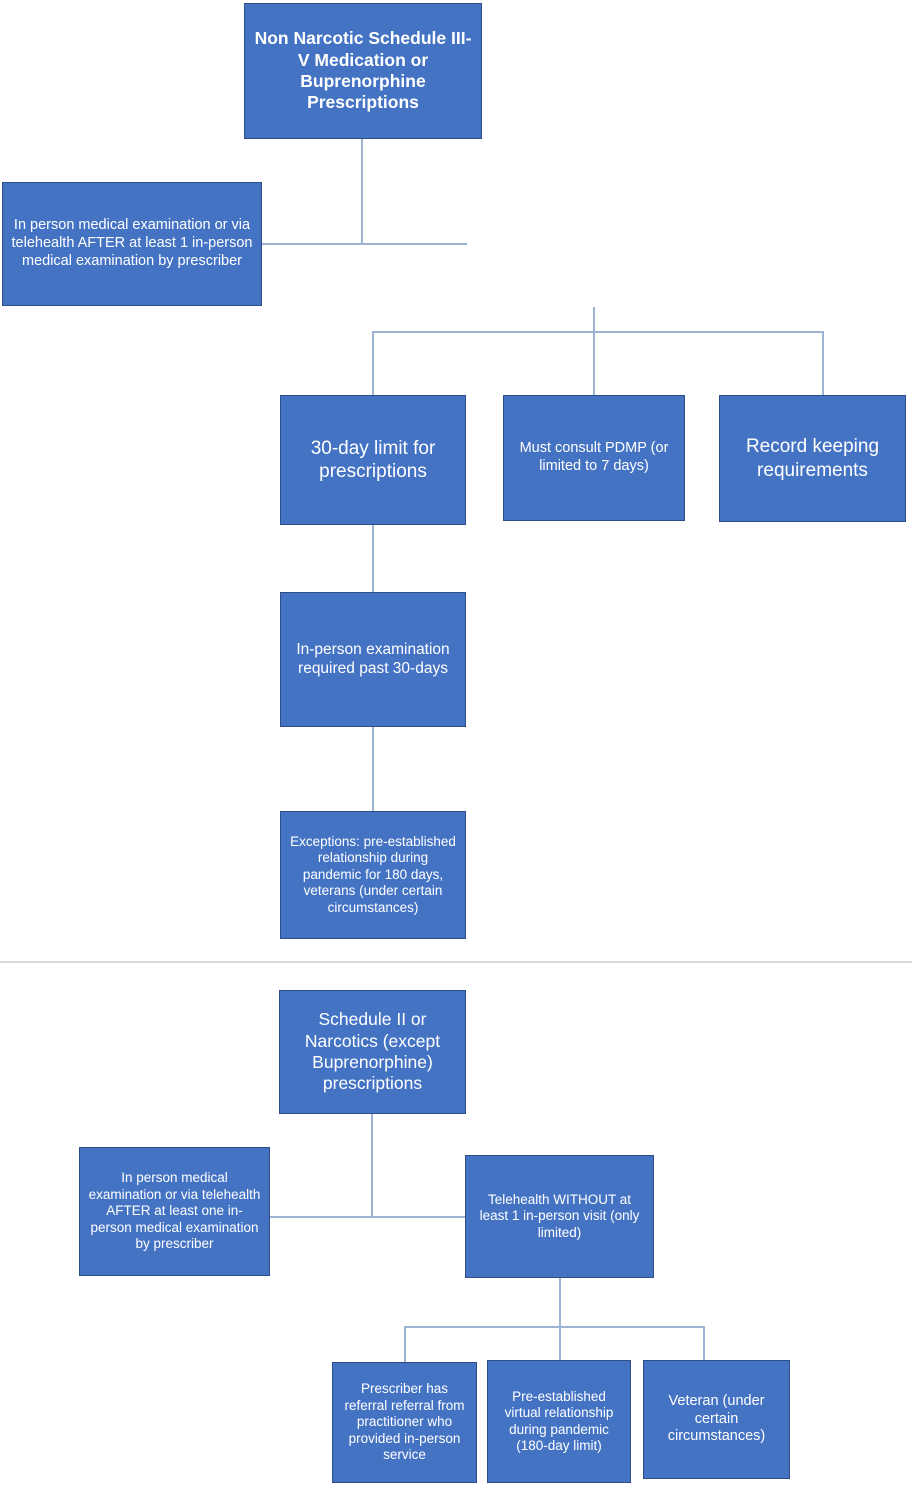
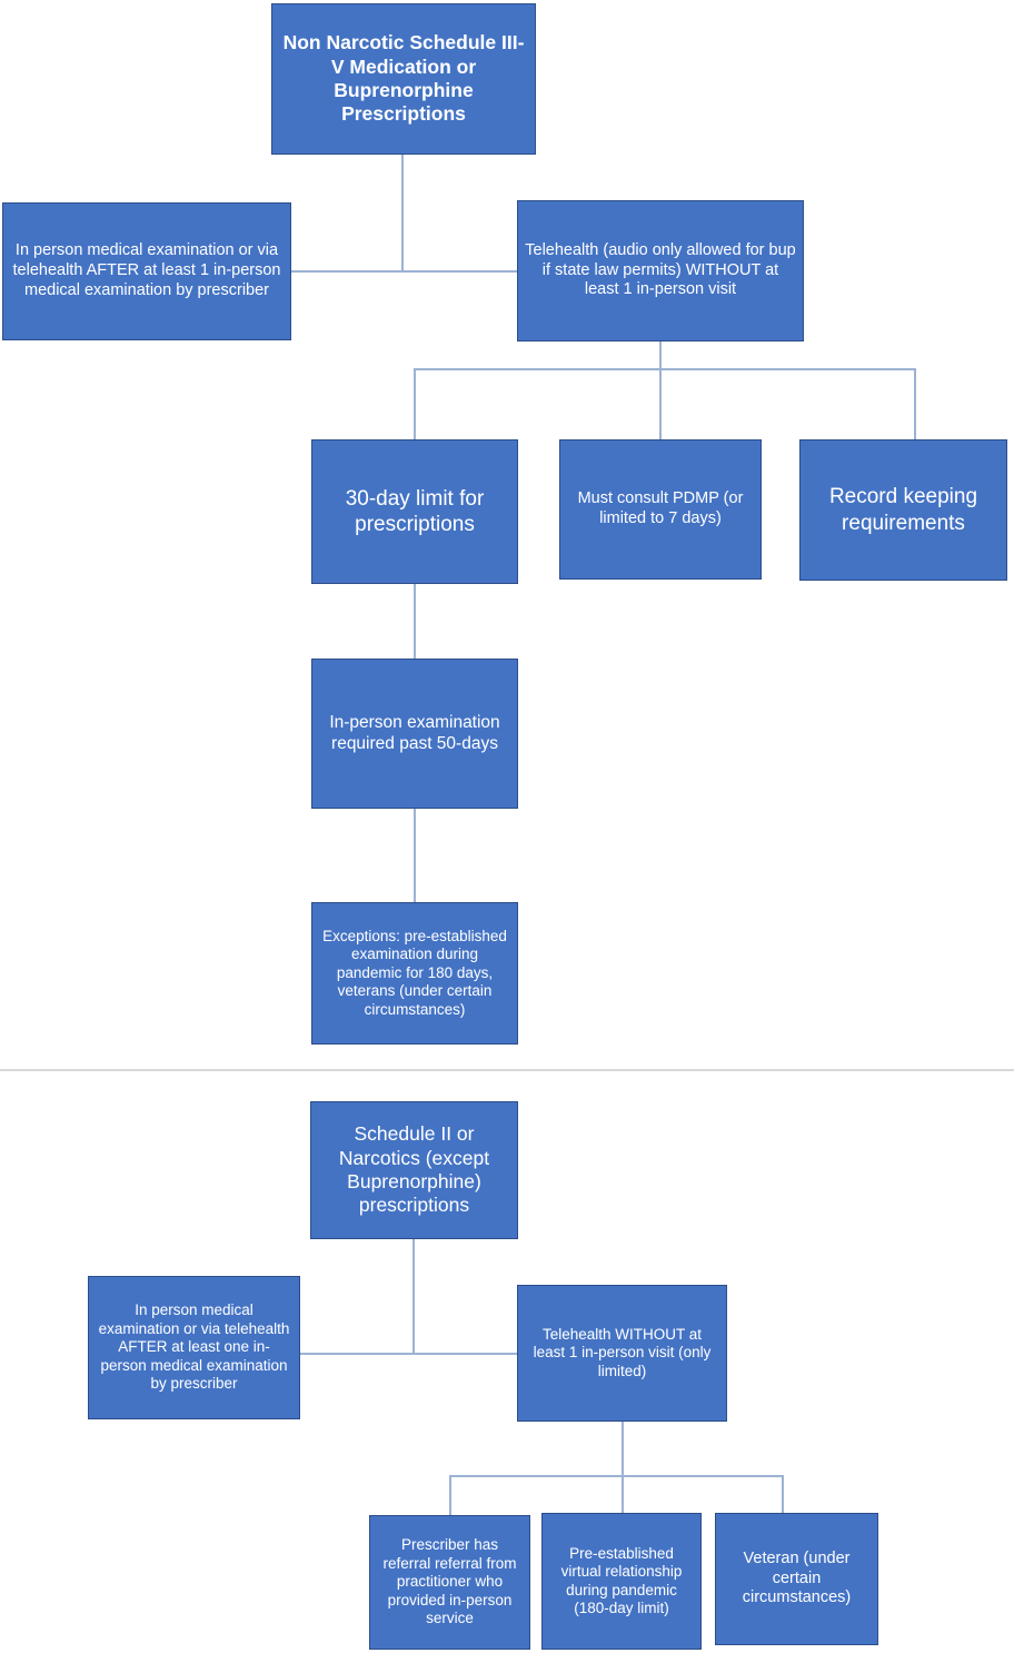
  Non Narcotic Schedule III-V Medication or Buprenorphine Prescriptions
  In person medical examination or via telehealth AFTER at least 1 in-person medical examination by prescriber
+ Telehealth (audio only allowed for bup if state law permits) WITHOUT at least 1 in-person visit
  30-day limit for prescriptions
  Must consult PDMP (or limited to 7 days)
  Record keeping requirements
- In-person examination required past 30-days
+ In-person examination required past 50-days
- Exceptions: pre-established relationship during pandemic for 180 days, veterans (under certain circumstances)
+ Exceptions: pre-established examination during pandemic for 180 days, veterans (under certain circumstances)
  Schedule II or Narcotics (except Buprenorphine) prescriptions
  In person medical examination or via telehealth AFTER at least one in-person medical examination by prescriber
  Telehealth WITHOUT at least 1 in-person visit (only limited)
  Prescriber has referral referral from practitioner who provided in-person service
  Pre-established virtual relationship during pandemic (180-day limit)
  Veteran (under certain circumstances)
